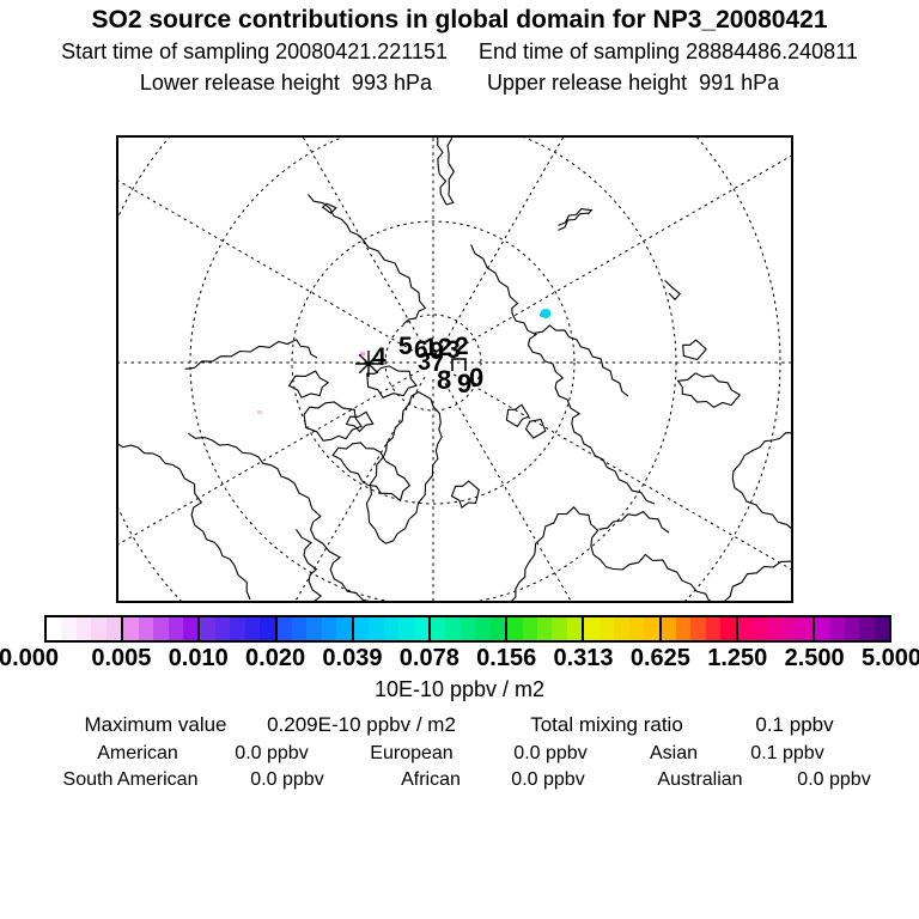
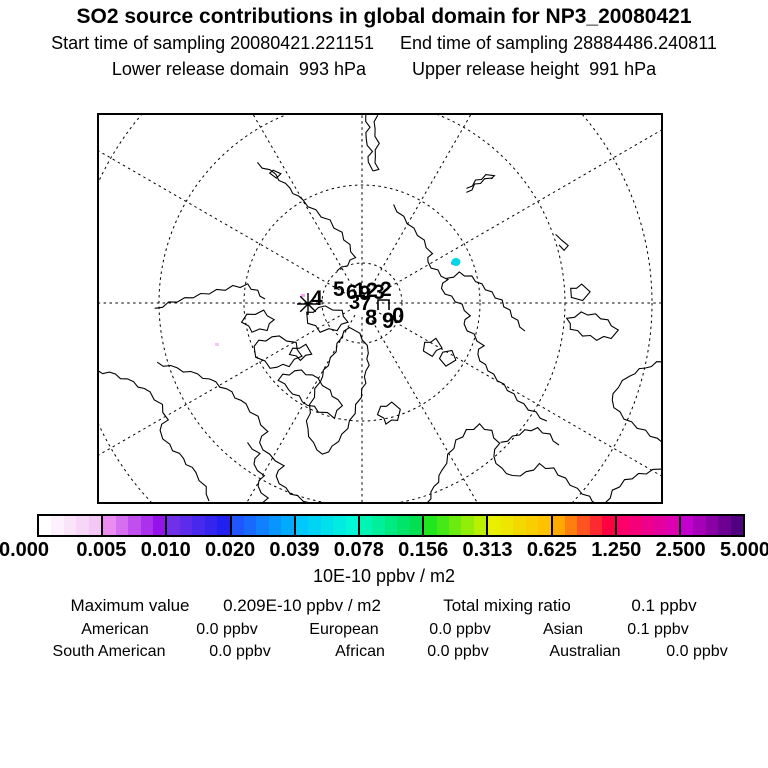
  SO2 source contributions in global domain for NP3_20080421
  Start time of sampling 20080421.221151 End time of sampling 28884486.240811
- Lower release height 993 hPa Upper release height 991 hPa
+ Lower release domain 993 hPa Upper release height 991 hPa
  5
  4
  6
  1
  9
  2
  3
  2
  3
  7
  8
  9
  0
  0.000
  0.005
  0.010
  0.020
  0.039
  0.078
  0.156
  0.313
  0.625
  1.250
  2.500
  5.000
  10E-10 ppbv / m2
  Maximum value
  0.209E-10 ppbv / m2
  Total mixing ratio
  0.1 ppbv
  American
  0.0 ppbv
  European
  0.0 ppbv
  Asian
  0.1 ppbv
  South American
  0.0 ppbv
  African
  0.0 ppbv
  Australian
  0.0 ppbv
